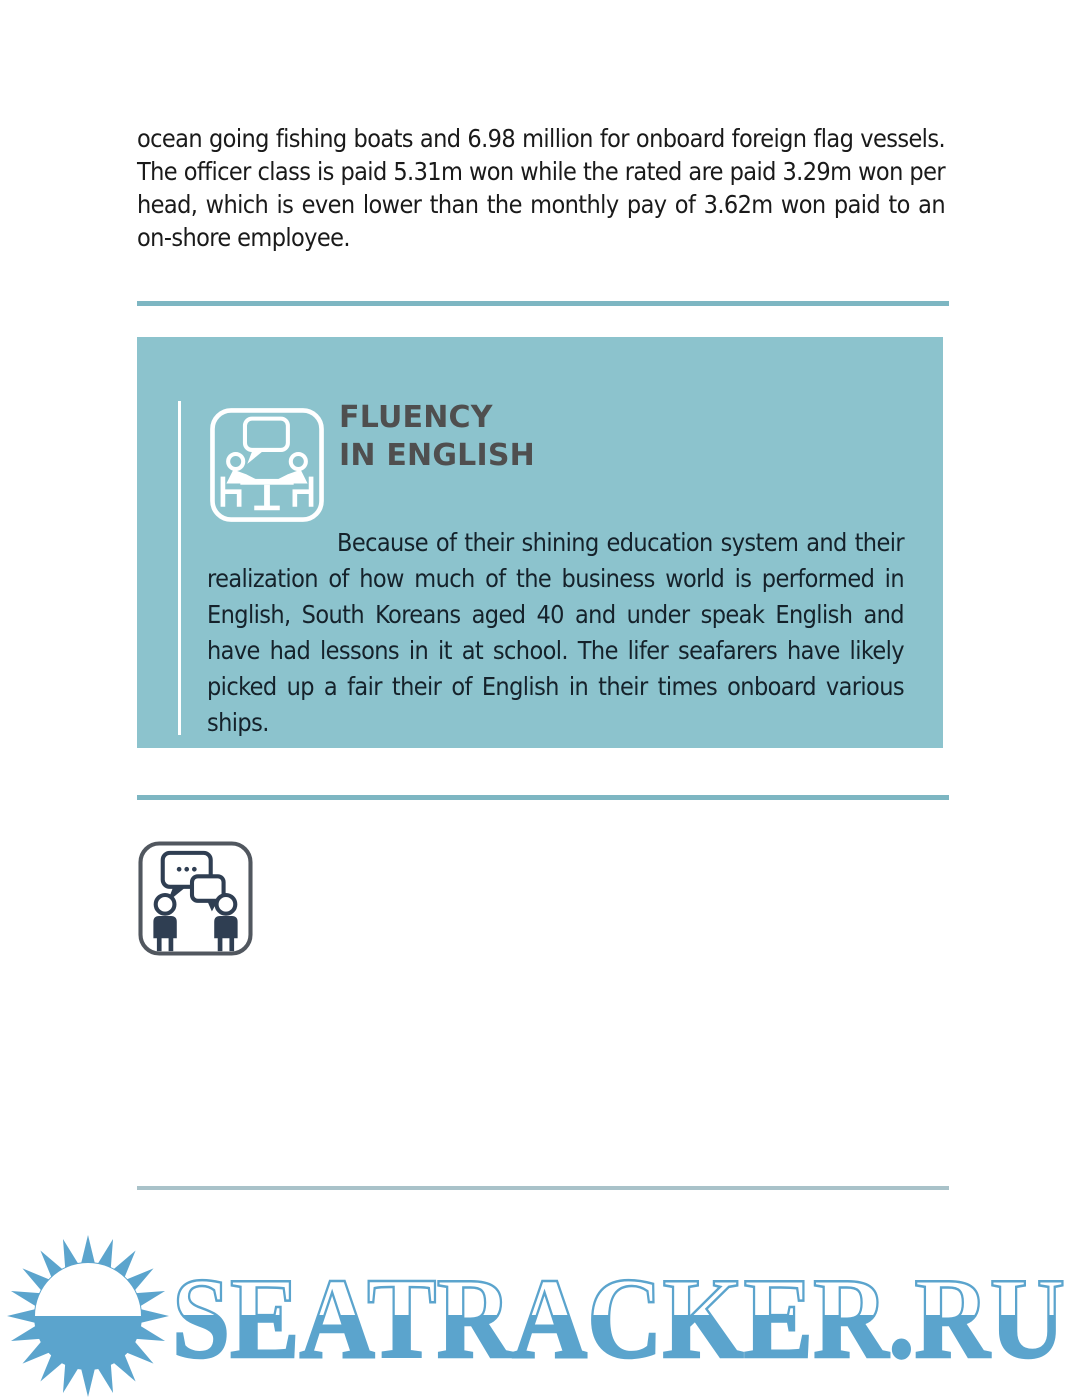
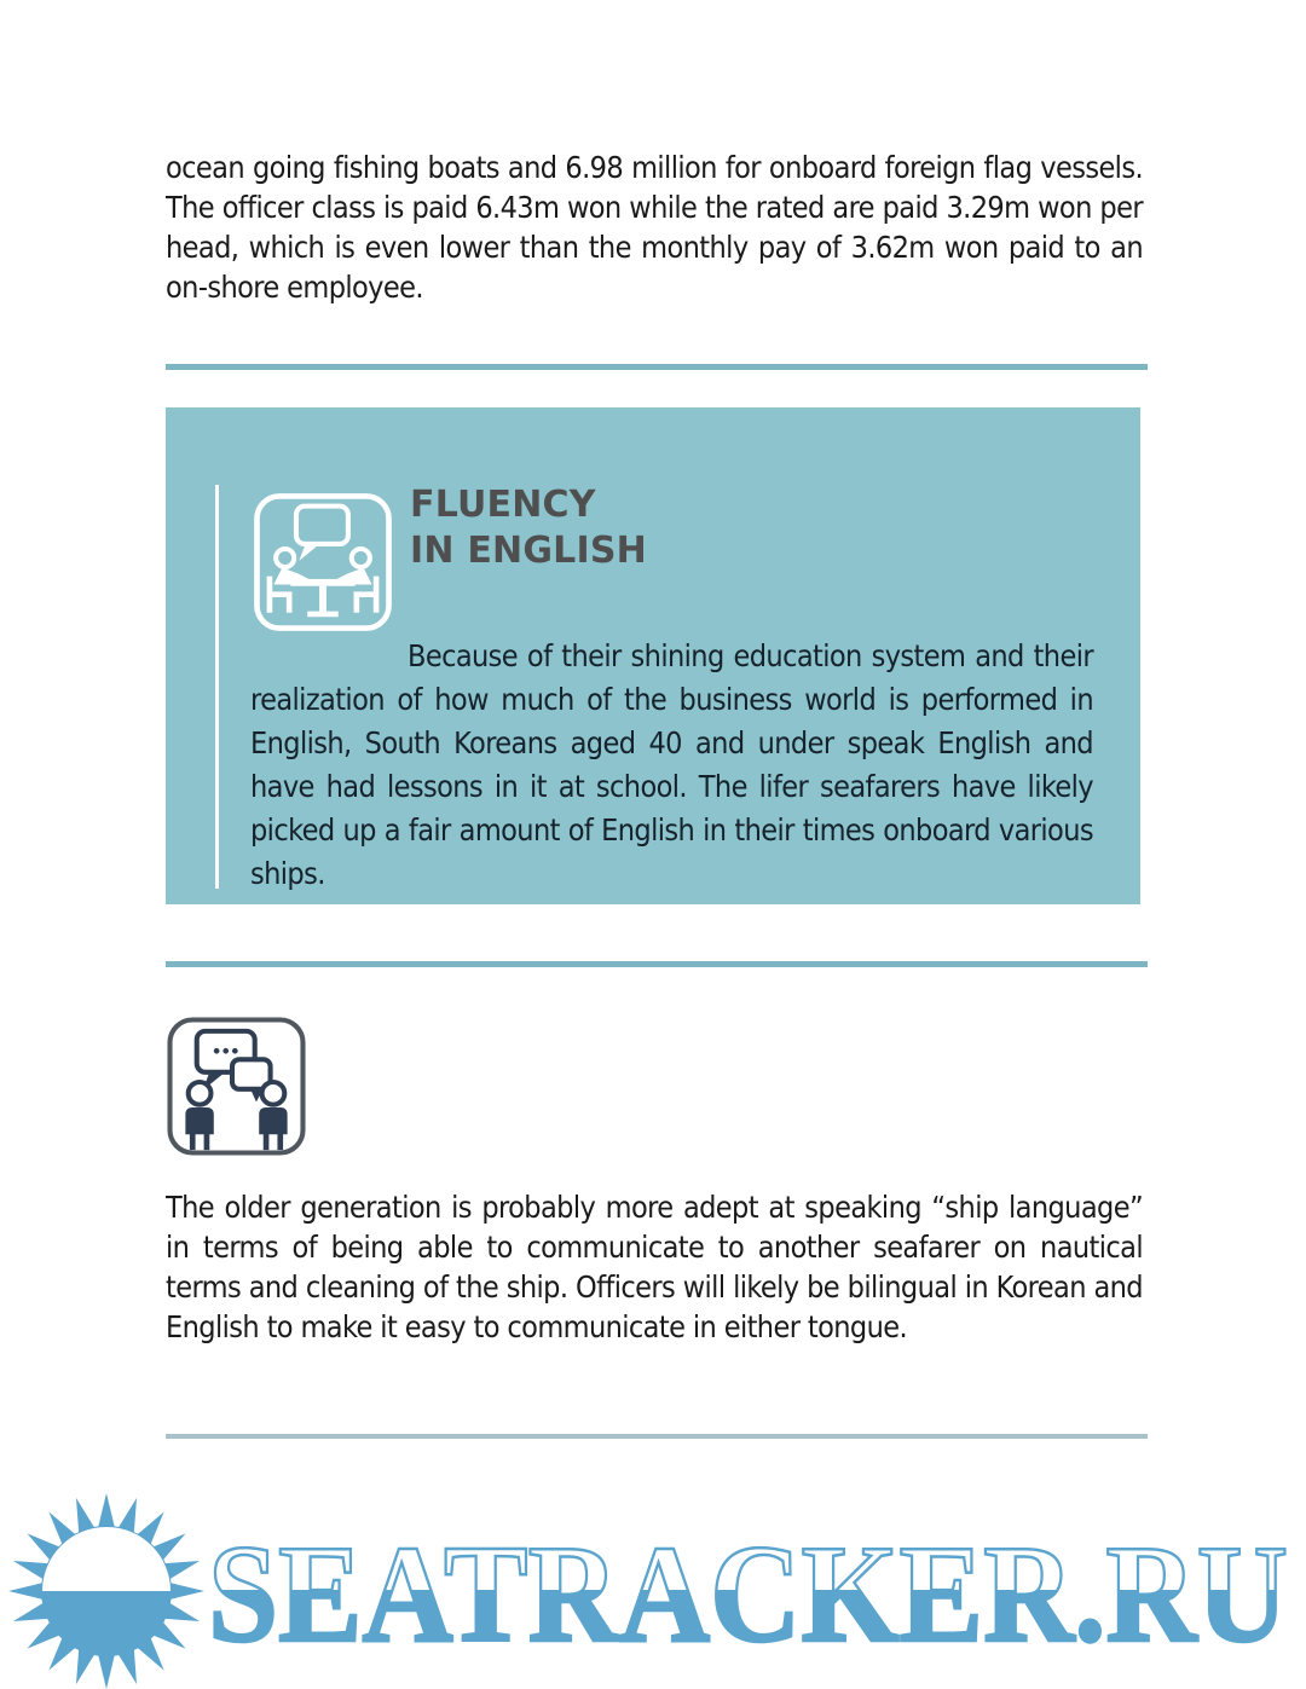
- ocean going fishing boats and 6.98 million for onboard foreign flag vessels. The officer class is paid 5.31m won while the rated are paid 3.29m won per head, which is even lower than the monthly pay of 3.62m won paid to an on-shore employee.
+ ocean going fishing boats and 6.98 million for onboard foreign flag vessels. The officer class is paid 6.43m won while the rated are paid 3.29m won per head, which is even lower than the monthly pay of 3.62m won paid to an on-shore employee.
  FLUENCY
  IN ENGLISH
- Because of their shining education system and their realization of how much of the business world is performed in English, South Koreans aged 40 and under speak English and have had lessons in it at school. The lifer seafarers have likely picked up a fair their of English in their times onboard various ships.
+ Because of their shining education system and their realization of how much of the business world is performed in English, South Koreans aged 40 and under speak English and have had lessons in it at school. The lifer seafarers have likely picked up a fair amount of English in their times onboard various ships.
+ The older generation is probably more adept at speaking “ship language” in terms of being able to communicate to another seafarer on nautical terms and cleaning of the ship. Officers will likely be bilingual in Korean and English to make it easy to communicate in either tongue.
  SEATRACKER.RU
